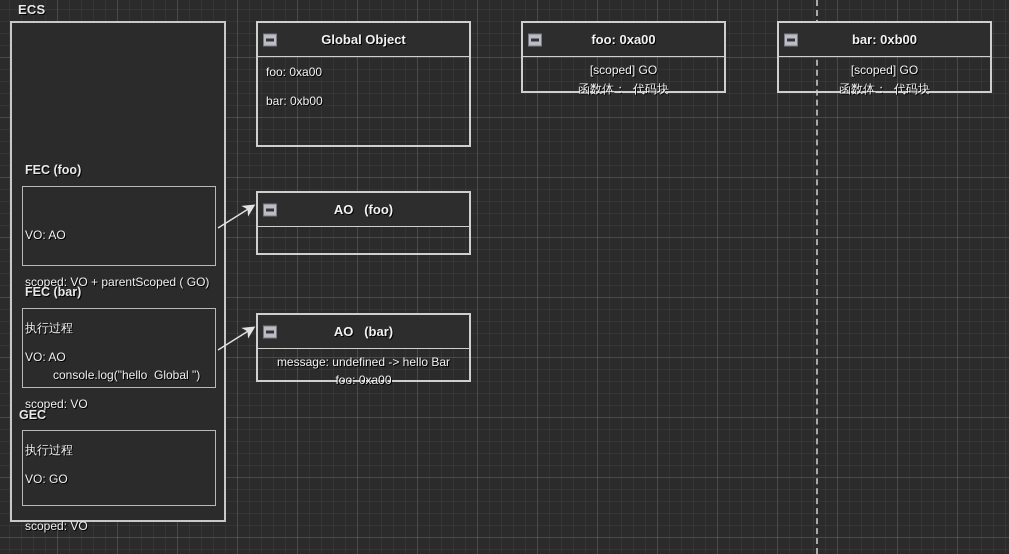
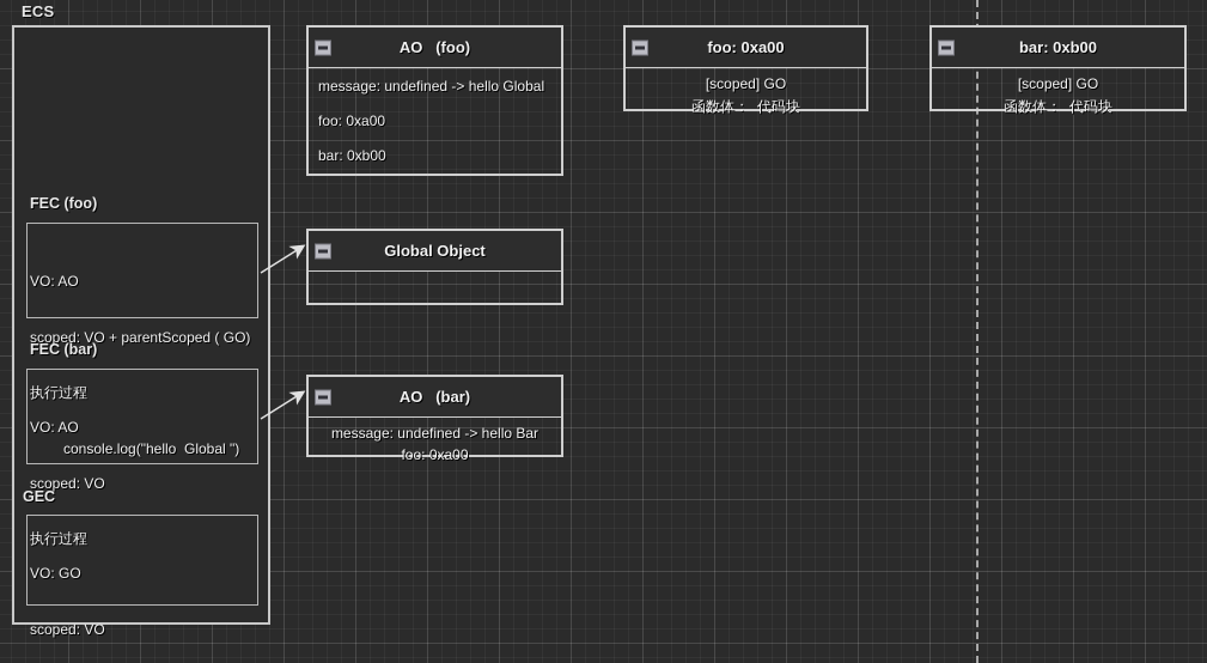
  ECS
  FEC (foo)
  VO: AO
  scoped: VO + parentScoped ( GO)
  执行过程
  console.log("hello Global ")
  FEC (bar)
  VO: AO
  scoped: VO
  执行过程
  GEC
  VO: GO
  scoped: VO
- Global Object
+ AO (foo)
+ message: undefined -> hello Global
  foo: 0xa00
  bar: 0xb00
- AO (foo)
+ Global Object
  AO (bar)
  message: undefined -> hello Bar
  foo: 0xa00
  foo: 0xa00
  [scoped] GO
  函数体： 代码块
  bar: 0xb00
  [scoped] GO
  函数体： 代码块
